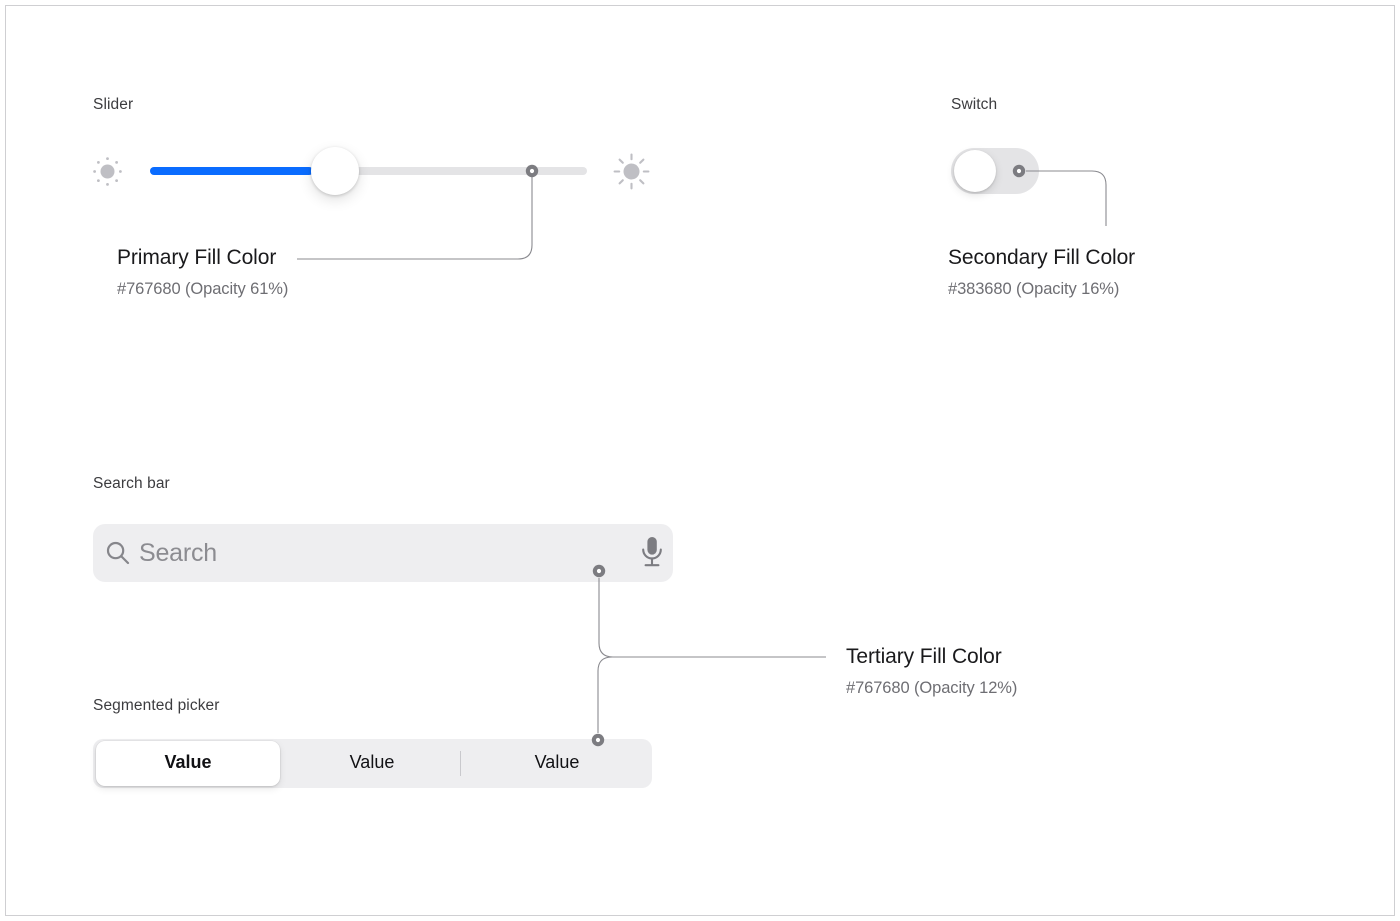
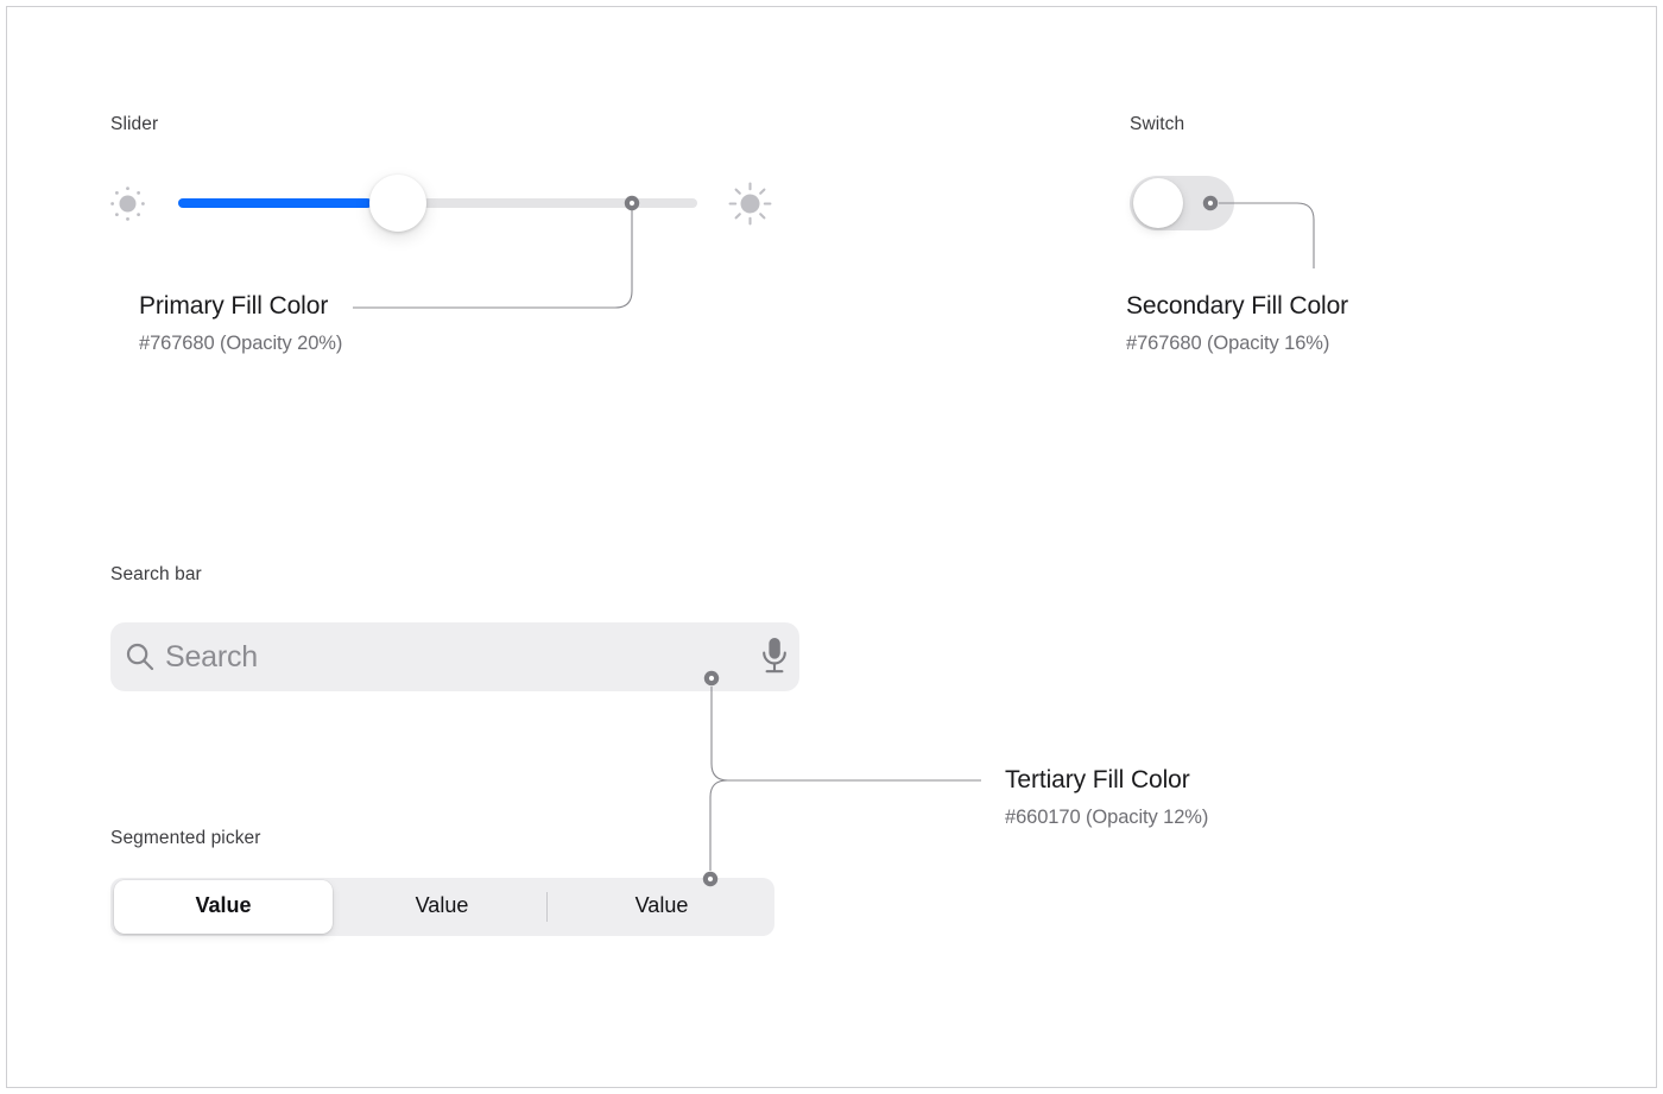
  Slider
  Primary Fill Color
- #767680 (Opacity 61%)
+ #767680 (Opacity 20%)
  Switch
  Secondary Fill Color
- #383680 (Opacity 16%)
+ #767680 (Opacity 16%)
  Search bar
  Search
  Segmented picker
  Value
  Value
  Value
  Tertiary Fill Color
- #767680 (Opacity 12%)
+ #660170 (Opacity 12%)
